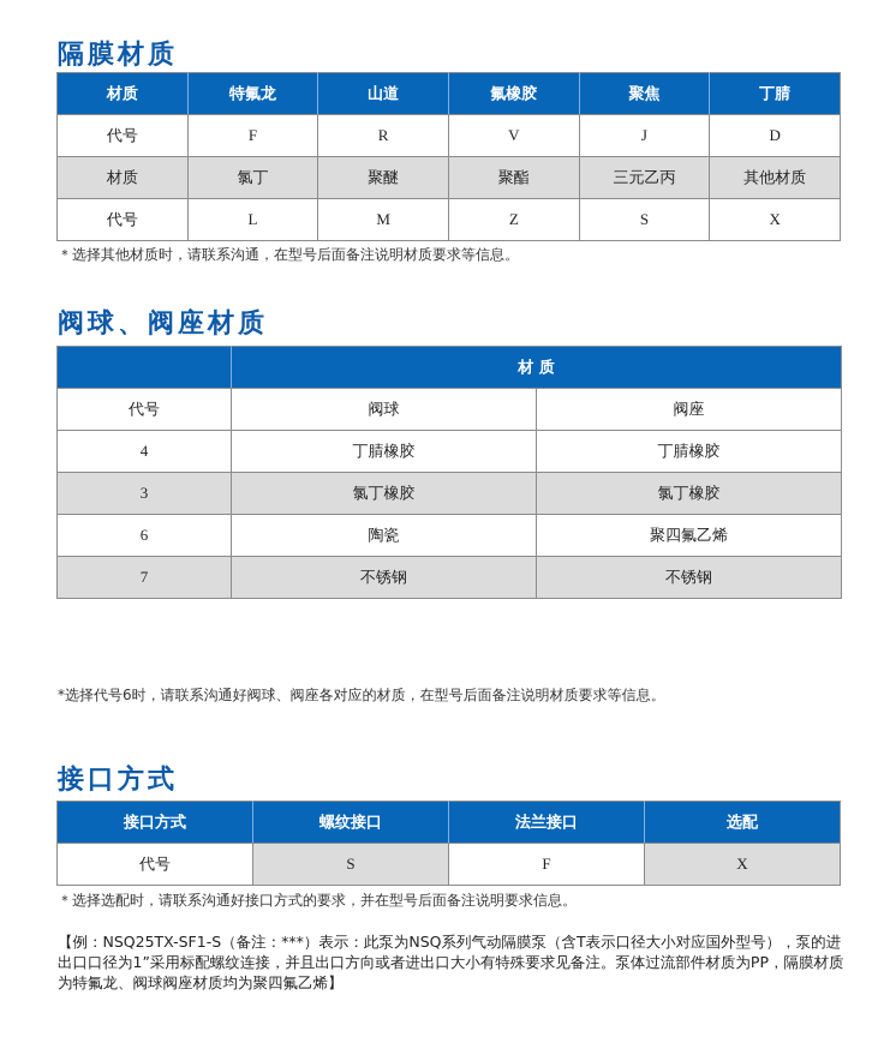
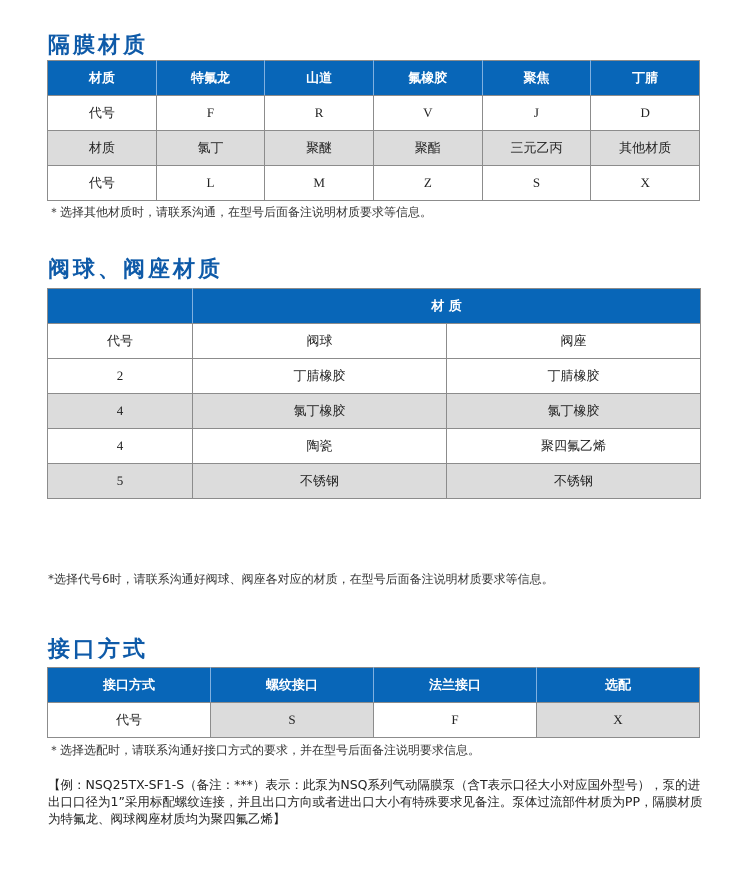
  隔膜材质
  材质	特氟龙	山道	氟橡胶	聚焦	丁腈
  代号	F	R	V	J	D
  材质	氯丁	聚醚	聚酯	三元乙丙	其他材质
  代号	L	M	Z	S	X
  ＊选择其他材质时，请联系沟通，在型号后面备注说明材质要求等信息。
  阀球、阀座材质
  	材 质
  代号	阀球	阀座
- 4	丁腈橡胶	丁腈橡胶
+ 2	丁腈橡胶	丁腈橡胶
- 3	氯丁橡胶	氯丁橡胶
+ 4	氯丁橡胶	氯丁橡胶
- 6	陶瓷	聚四氟乙烯
+ 4	陶瓷	聚四氟乙烯
- 7	不锈钢	不锈钢
+ 5	不锈钢	不锈钢
  *选择代号6时，请联系沟通好阀球、阀座各对应的材质，在型号后面备注说明材质要求等信息。
  接口方式
  接口方式	螺纹接口	法兰接口	选配
  代号	S	F	X
  ＊选择选配时，请联系沟通好接口方式的要求，并在型号后面备注说明要求信息。
  【例：NSQ25TX-SF1-S（备注：***）表示：此泵为NSQ系列气动隔膜泵（含T表示口径大小对应国外型号），泵的进出口口径为1”采用标配螺纹连接，并且出口方向或者进出口大小有特殊要求见备注。泵体过流部件材质为PP，隔膜材质为特氟龙、阀球阀座材质均为聚四氟乙烯】
